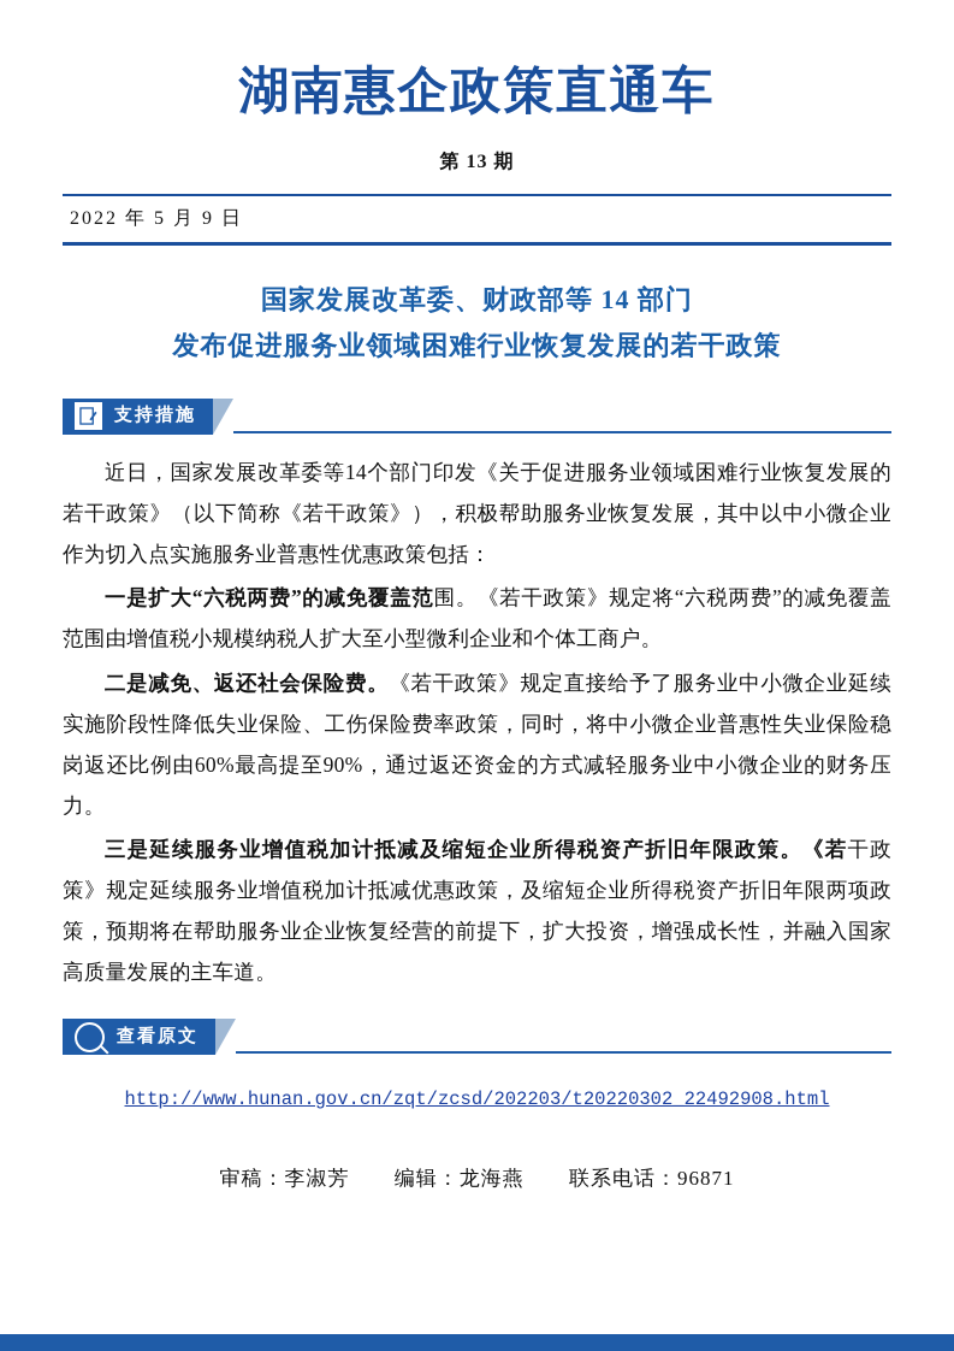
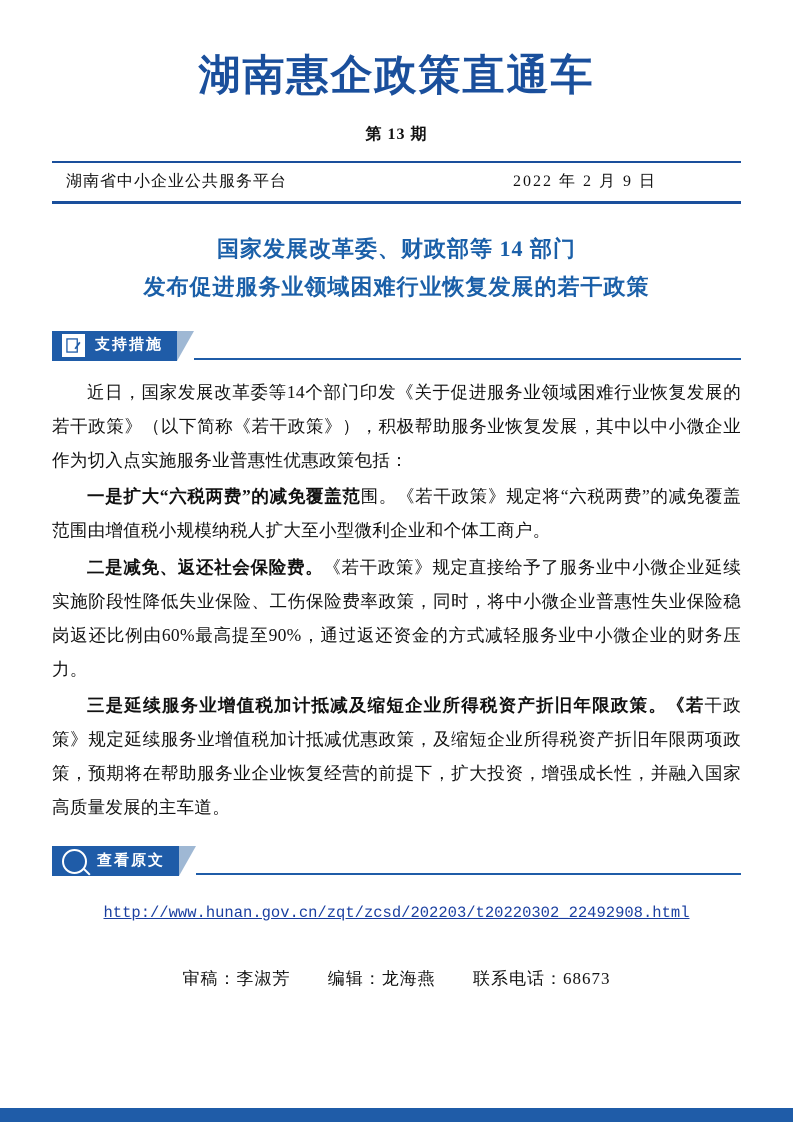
  湖南惠企政策直通车
  第 13 期
+ 湖南省中小企业公共服务平台
- 2022 年 5 月 9 日
+ 2022 年 2 月 9 日
  国家发展改革委、财政部等 14 部门
  发布促进服务业领域困难行业恢复发展的若干政策
  支持措施
  近日，国家发展改革委等14个部门印发《关于促进服务业领域困难行业恢复发展的若干政策》（以下简称《若干政策》），积极帮助服务业恢复发展，其中以中小微企业作为切入点实施服务业普惠性优惠政策包括：
  一是扩大“六税两费”的减免覆盖范围。《若干政策》规定将“六税两费”的减免覆盖范围由增值税小规模纳税人扩大至小型微利企业和个体工商户。
  二是减免、返还社会保险费。《若干政策》规定直接给予了服务业中小微企业延续实施阶段性降低失业保险、工伤保险费率政策，同时，将中小微企业普惠性失业保险稳岗返还比例由60%最高提至90%，通过返还资金的方式减轻服务业中小微企业的财务压力。
  三是延续服务业增值税加计抵减及缩短企业所得税资产折旧年限政策。《若干政策》规定延续服务业增值税加计抵减优惠政策，及缩短企业所得税资产折旧年限两项政策，预期将在帮助服务业企业恢复经营的前提下，扩大投资，增强成长性，并融入国家高质量发展的主车道。
  查看原文
  http://www.hunan.gov.cn/zqt/zcsd/202203/t20220302_22492908.html
- 审稿：李淑芳 编辑：龙海燕 联系电话：96871
+ 审稿：李淑芳 编辑：龙海燕 联系电话：68673
